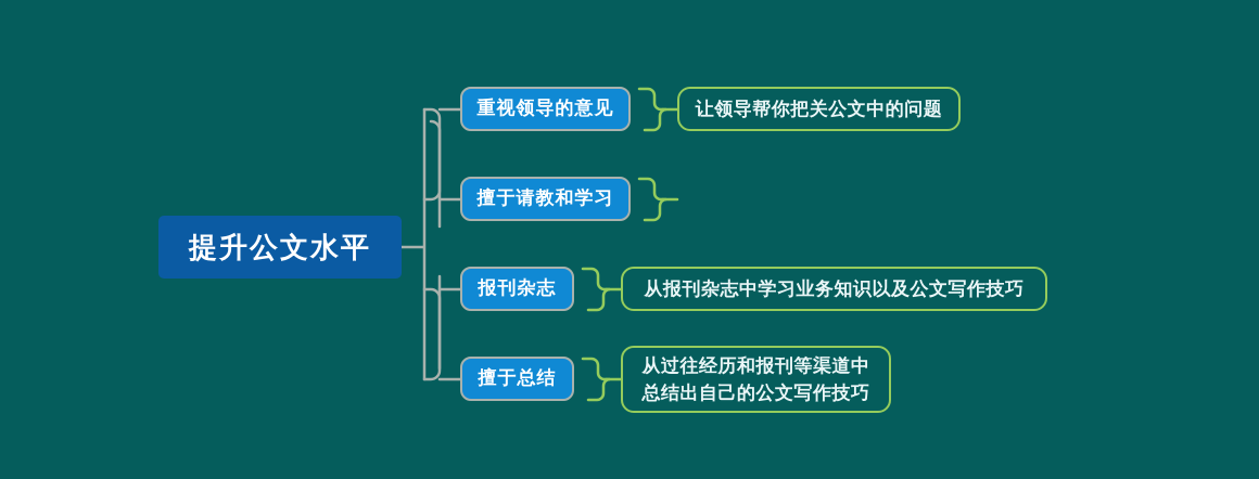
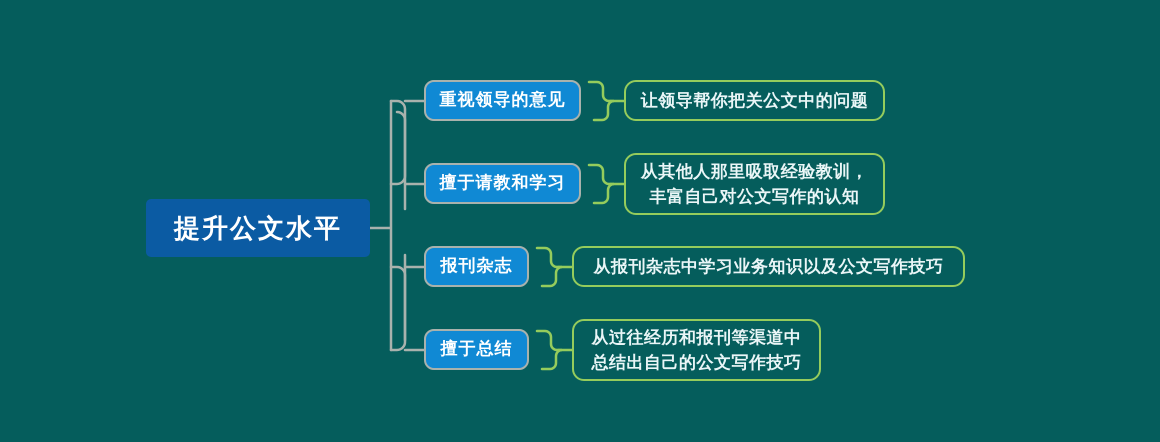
  提升公文水平
  重视领导的意见
  擅于请教和学习
  报刊杂志
  擅于总结
  让领导帮你把关公文中的问题
+ 从其他人那里吸取经验教训，
+ 丰富自己对公文写作的认知
  从报刊杂志中学习业务知识以及公文写作技巧
  从过往经历和报刊等渠道中
  总结出自己的公文写作技巧
